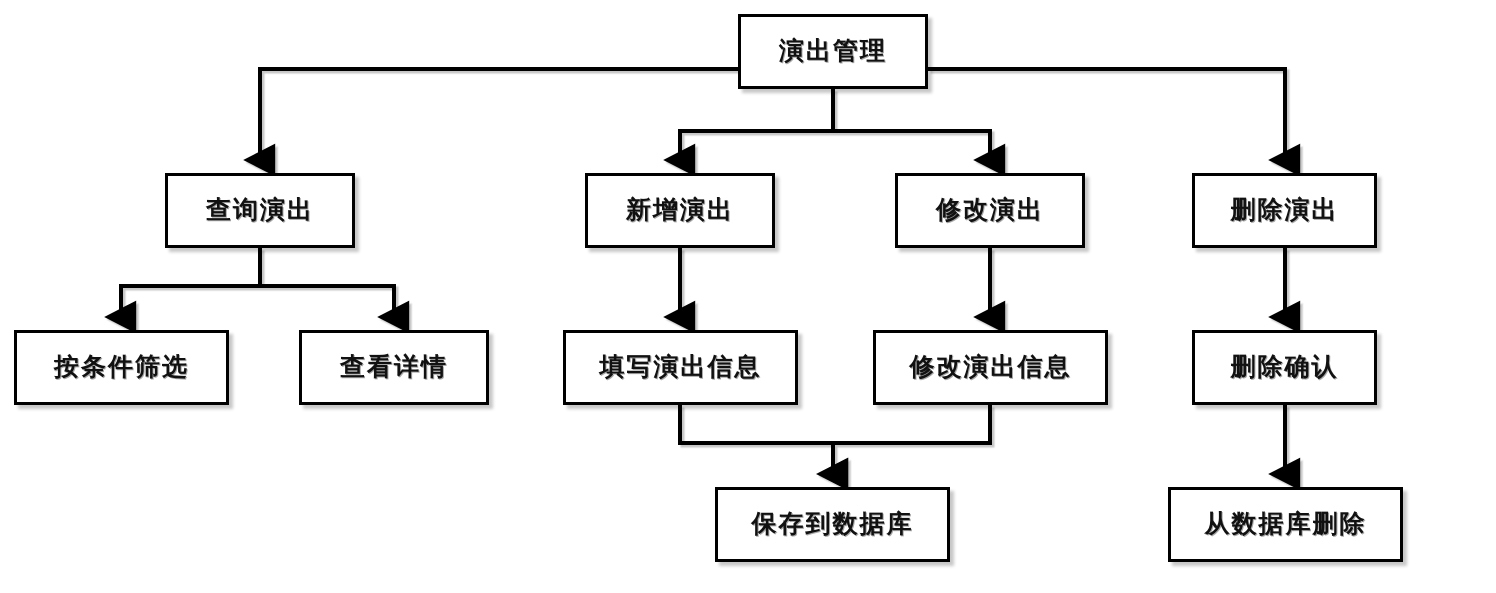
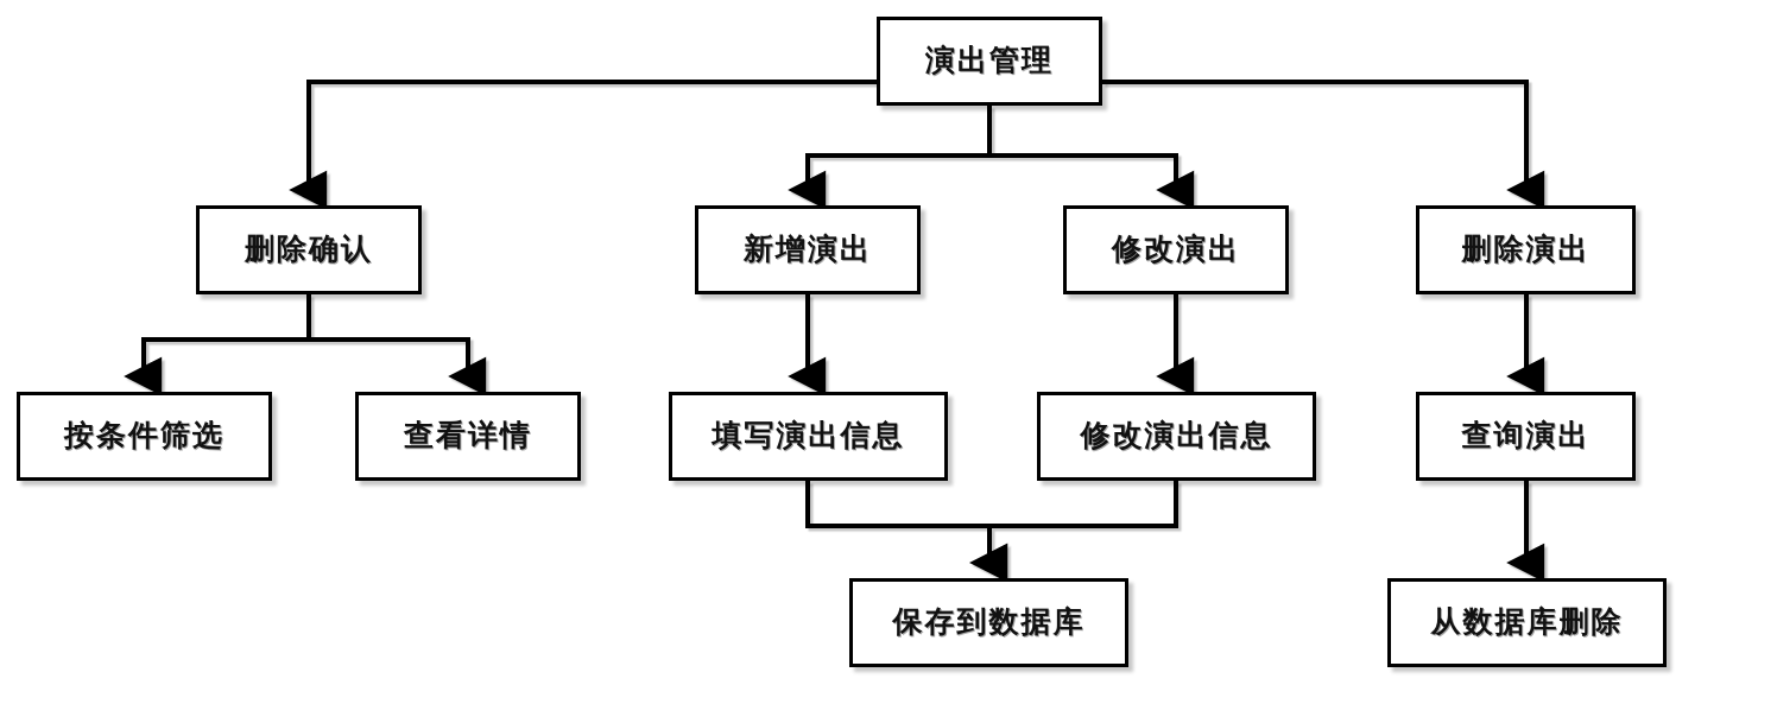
  演出管理
- 查询演出
+ 删除确认
  新增演出
  修改演出
  删除演出
  按条件筛选
  查看详情
  填写演出信息
  修改演出信息
- 删除确认
+ 查询演出
  保存到数据库
  从数据库删除
